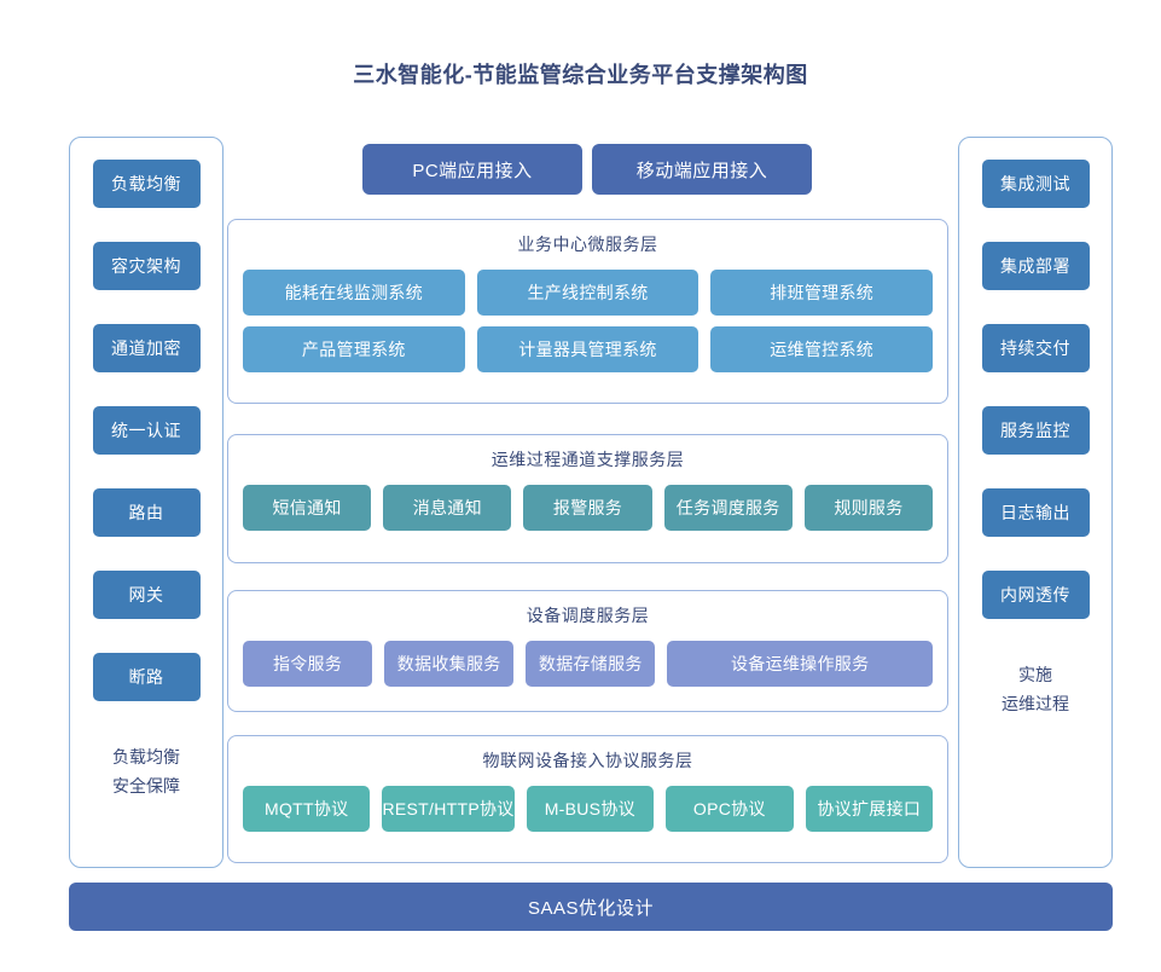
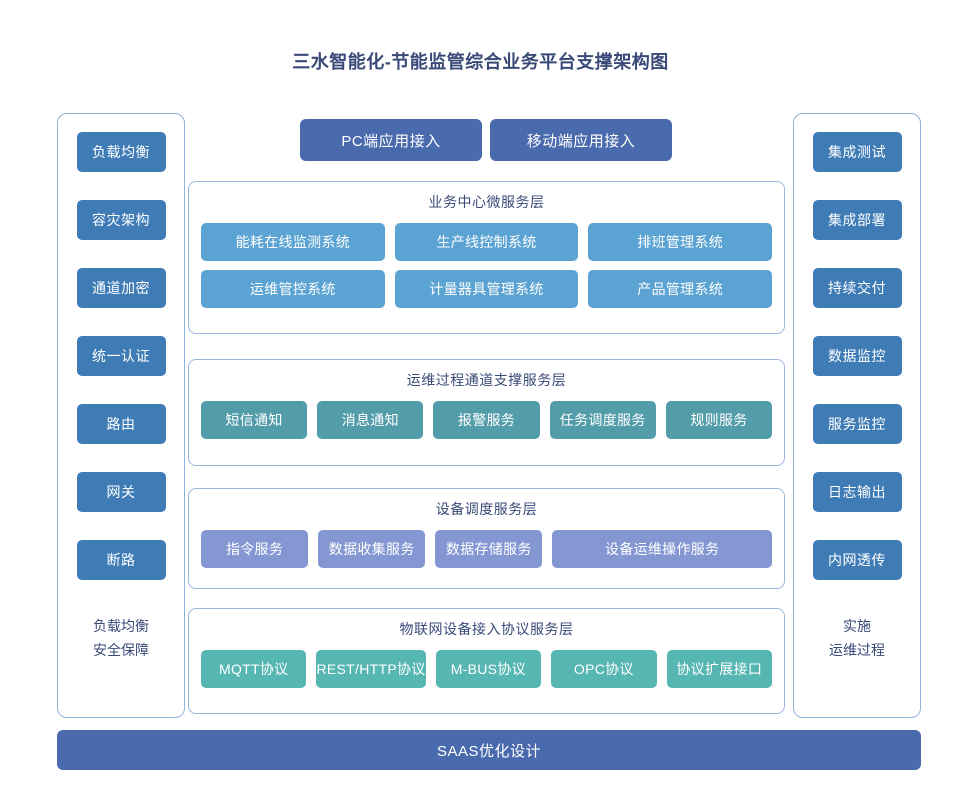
  三水智能化-节能监管综合业务平台支撑架构图
  PC端应用接入
  移动端应用接入
  负载均衡
  容灾架构
  通道加密
  统一认证
  路由
  网关
  断路
  负载均衡
  安全保障
  集成测试
  集成部署
  持续交付
+ 数据监控
  服务监控
  日志输出
  内网透传
  实施
  运维过程
  业务中心微服务层
  能耗在线监测系统
  生产线控制系统
  排班管理系统
- 产品管理系统
+ 运维管控系统
  计量器具管理系统
- 运维管控系统
+ 产品管理系统
  运维过程通道支撑服务层
  短信通知
  消息通知
  报警服务
  任务调度服务
  规则服务
  设备调度服务层
  指令服务
  数据收集服务
  数据存储服务
  设备运维操作服务
  物联网设备接入协议服务层
  MQTT协议
  REST/HTTP协议
  M-BUS协议
  OPC协议
  协议扩展接口
  SAAS优化设计
